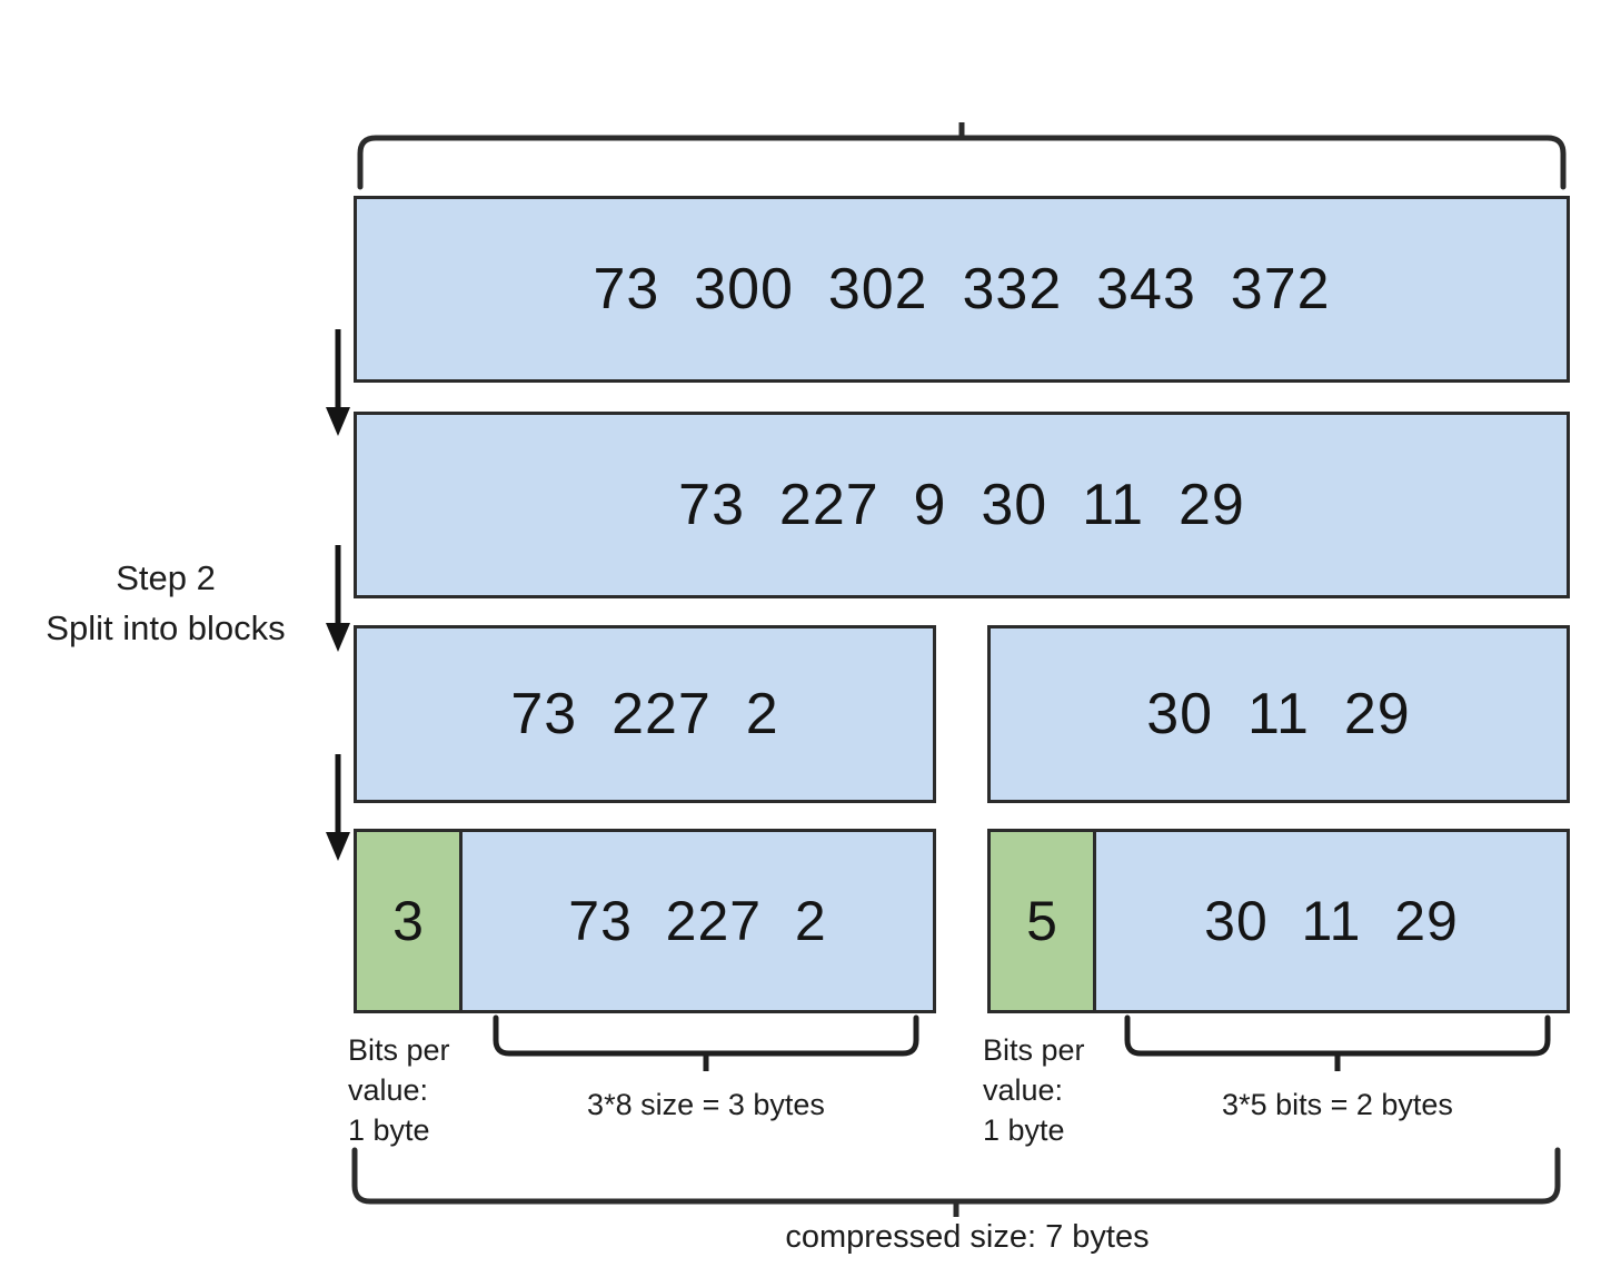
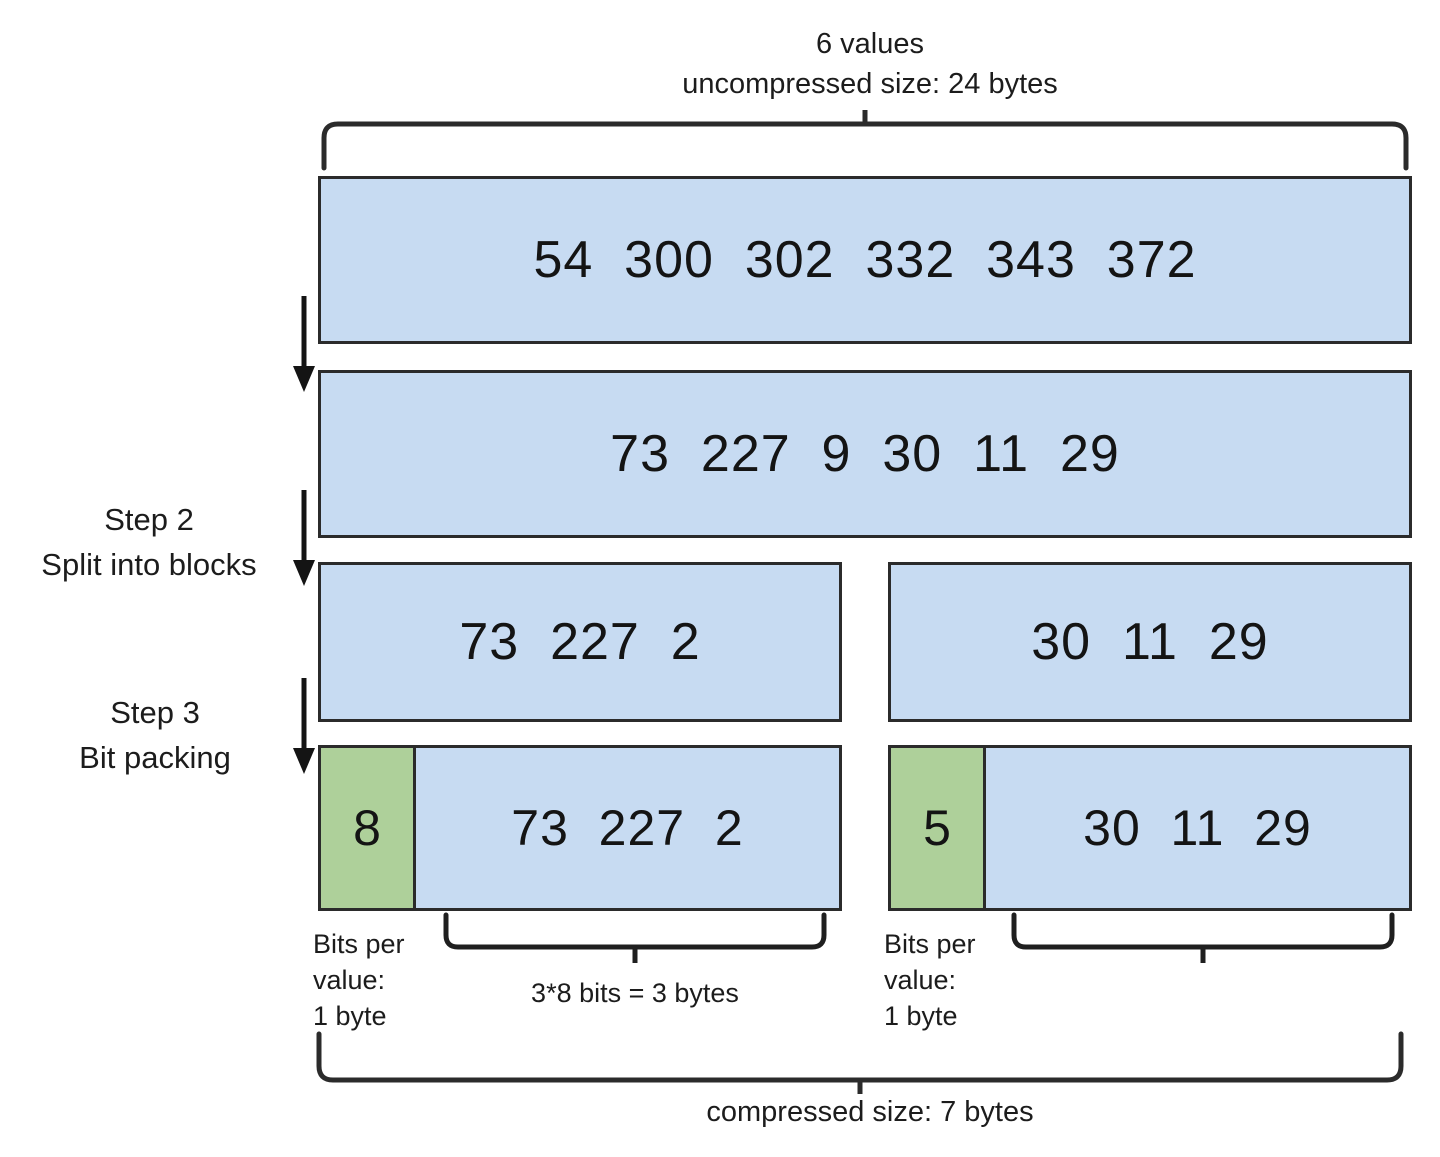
+ 6 values
+ uncompressed size: 24 bytes
- 73 300 302 332 343 372
+ 54 300 302 332 343 372
  73 227 9 30 11 29
  Step 2
  Split into blocks
  73 227 2
  30 11 29
+ Step 3
+ Bit packing
- 3
+ 8
  73 227 2
  5
  30 11 29
  Bits per
  value:
  1 byte
- 3*8 size = 3 bytes
+ 3*8 bits = 3 bytes
  Bits per
  value:
  1 byte
- 3*5 bits = 2 bytes
  compressed size: 7 bytes
